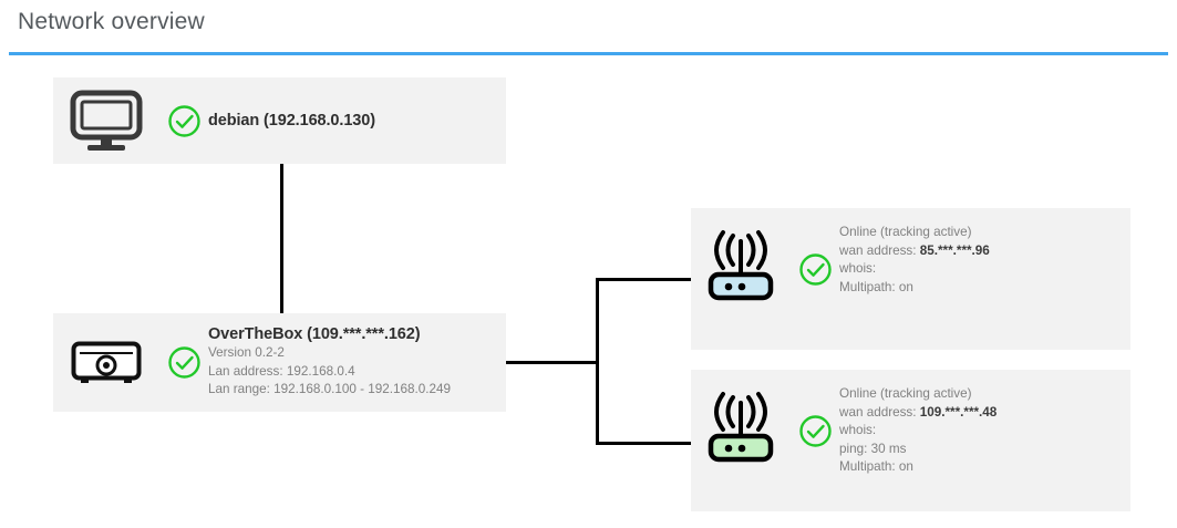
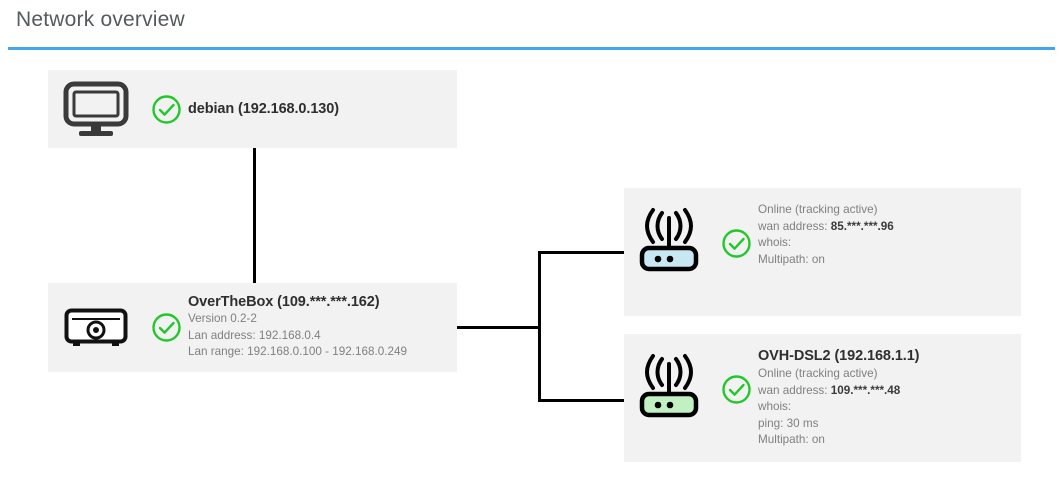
  Network overview
  debian (192.168.0.130)
  OverTheBox (109.***.***.162)
  Version 0.2-2
  Lan address: 192.168.0.4
  Lan range: 192.168.0.100 - 192.168.0.249
  Online (tracking active)
  wan address: 85.***.***.96
  whois:
  Multipath: on
+ OVH-DSL2 (192.168.1.1)
  Online (tracking active)
  wan address: 109.***.***.48
  whois:
  ping: 30 ms
  Multipath: on
